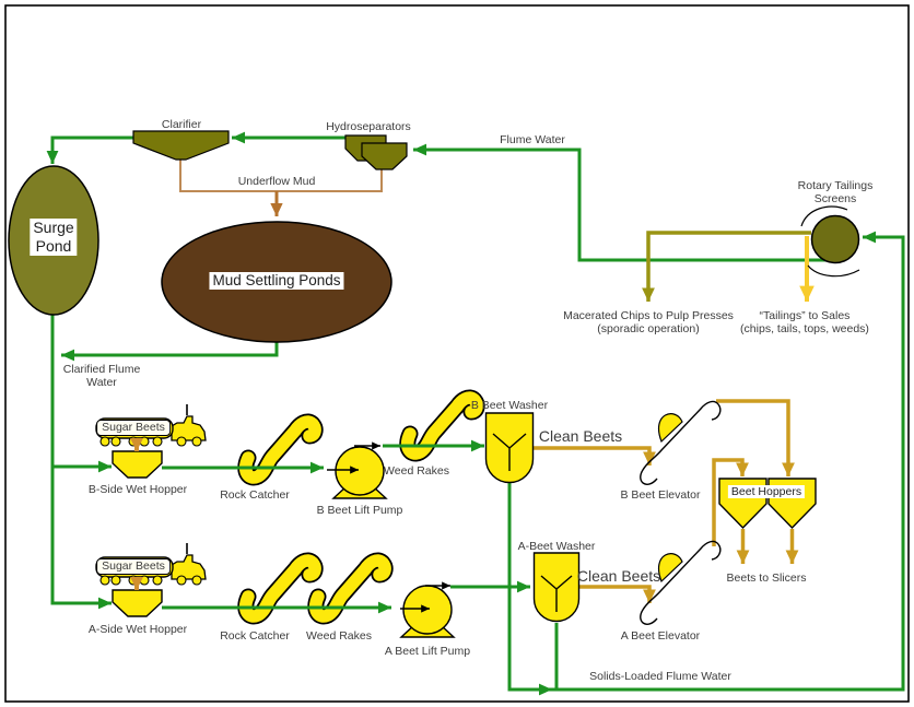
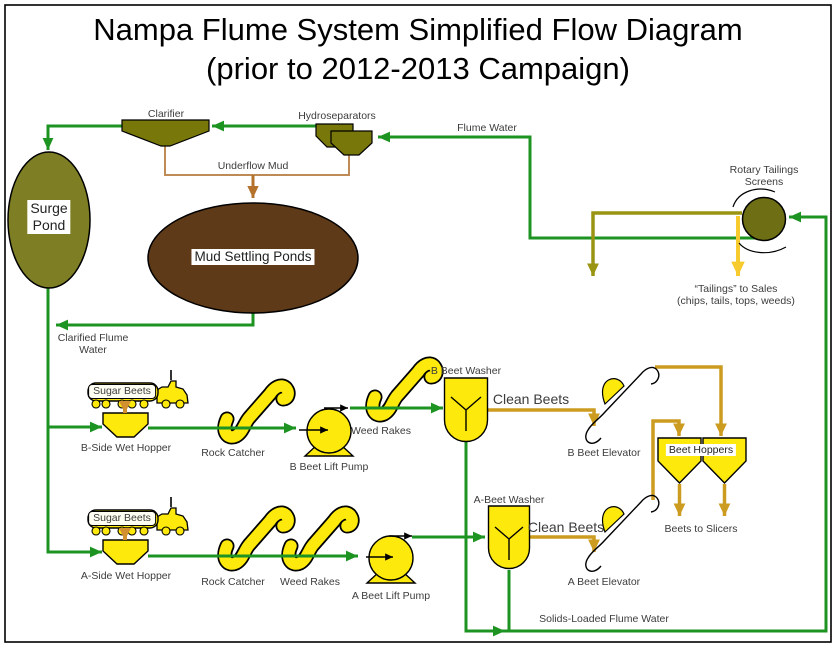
+ Nampa Flume System Simplified Flow Diagram
+ (prior to 2012-2013 Campaign)
  Clarifier
  Hydroseparators
  Flume Water
  Rotary Tailings
  Screens
  Surge
  Pond
  Underflow Mud
  Mud Settling Ponds
- Macerated Chips to Pulp Presses
- (sporadic operation)
  “Tailings” to Sales
  (chips, tails, tops, weeds)
  Clarified Flume
  Water
  Sugar Beets
  B-Side Wet Hopper
  Rock Catcher
  B Beet Lift Pump
  Weed Rakes
  B Beet Washer
  Clean Beets
  B Beet Elevator
  Beet Hoppers
  Beets to Slicers
  Sugar Beets
  A-Side Wet Hopper
  Rock Catcher
  Weed Rakes
  A Beet Lift Pump
  A-Beet Washer
  Clean Beets
  A Beet Elevator
  Solids-Loaded Flume Water
